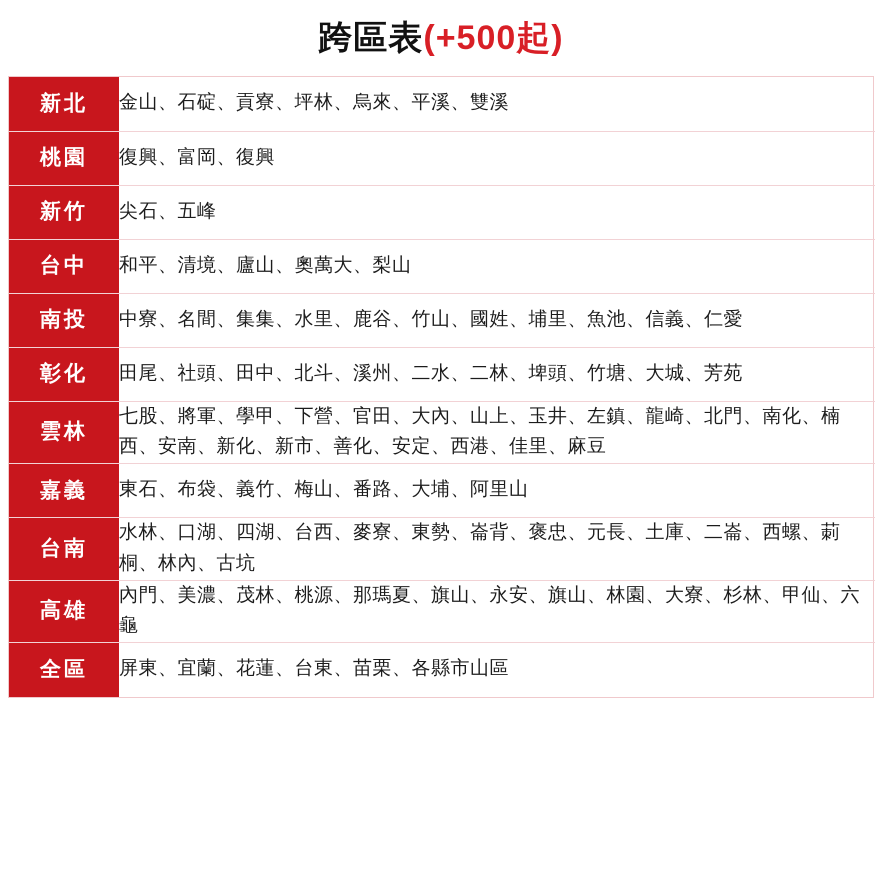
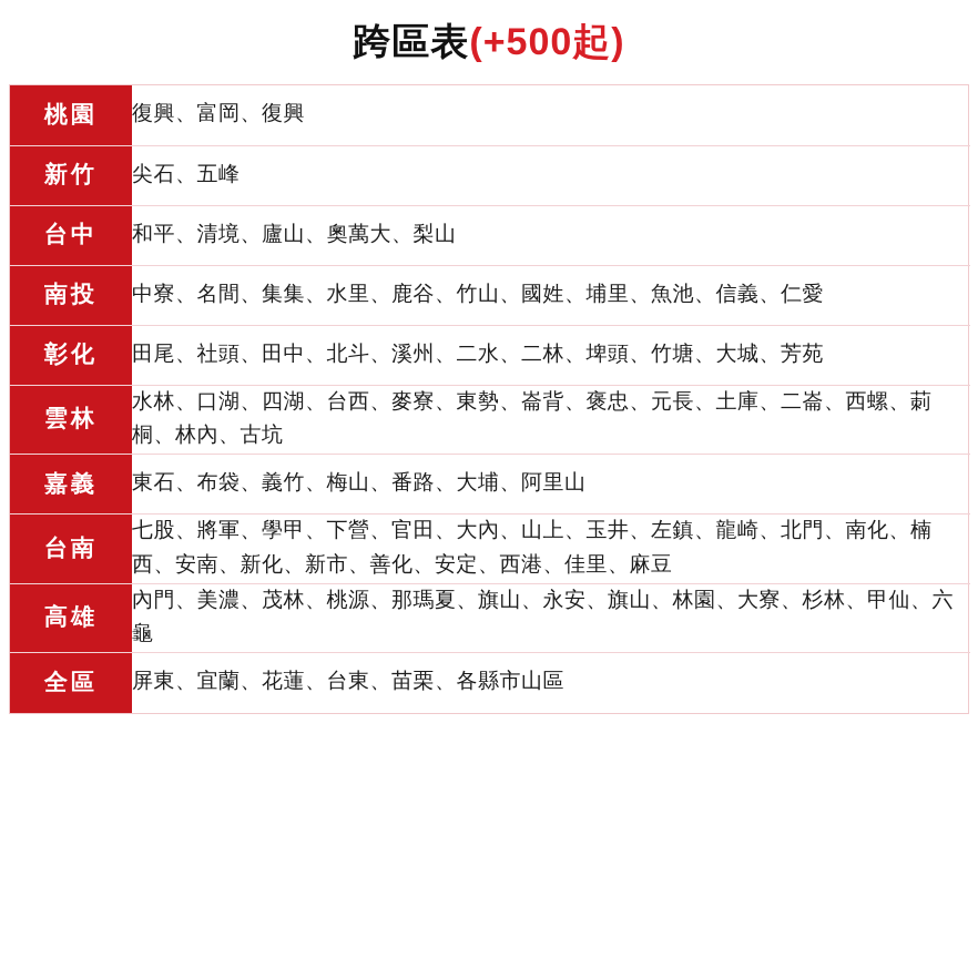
  跨區表(+500起)
- 新北	金山、石碇、貢寮、坪林、烏來、平溪、雙溪
  桃園	復興、富岡、復興
  新竹	尖石、五峰
  台中	和平、清境、廬山、奧萬大、梨山
  南投	中寮、名間、集集、水里、鹿谷、竹山、國姓、埔里、魚池、信義、仁愛
  彰化	田尾、社頭、田中、北斗、溪州、二水、二林、埤頭、竹塘、大城、芳苑
- 雲林	七股、將軍、學甲、下營、官田、大內、山上、玉井、左鎮、龍崎、北門、南化、楠西、安南、新化、新市、善化、安定、西港、佳里、麻豆
+ 雲林	水林、口湖、四湖、台西、麥寮、東勢、崙背、褒忠、元長、土庫、二崙、西螺、莿桐、林內、古坑
  嘉義	東石、布袋、義竹、梅山、番路、大埔、阿里山
- 台南	水林、口湖、四湖、台西、麥寮、東勢、崙背、褒忠、元長、土庫、二崙、西螺、莿桐、林內、古坑
+ 台南	七股、將軍、學甲、下營、官田、大內、山上、玉井、左鎮、龍崎、北門、南化、楠西、安南、新化、新市、善化、安定、西港、佳里、麻豆
  高雄	內門、美濃、茂林、桃源、那瑪夏、旗山、永安、旗山、林園、大寮、杉林、甲仙、六龜
  全區	屏東、宜蘭、花蓮、台東、苗栗、各縣市山區
